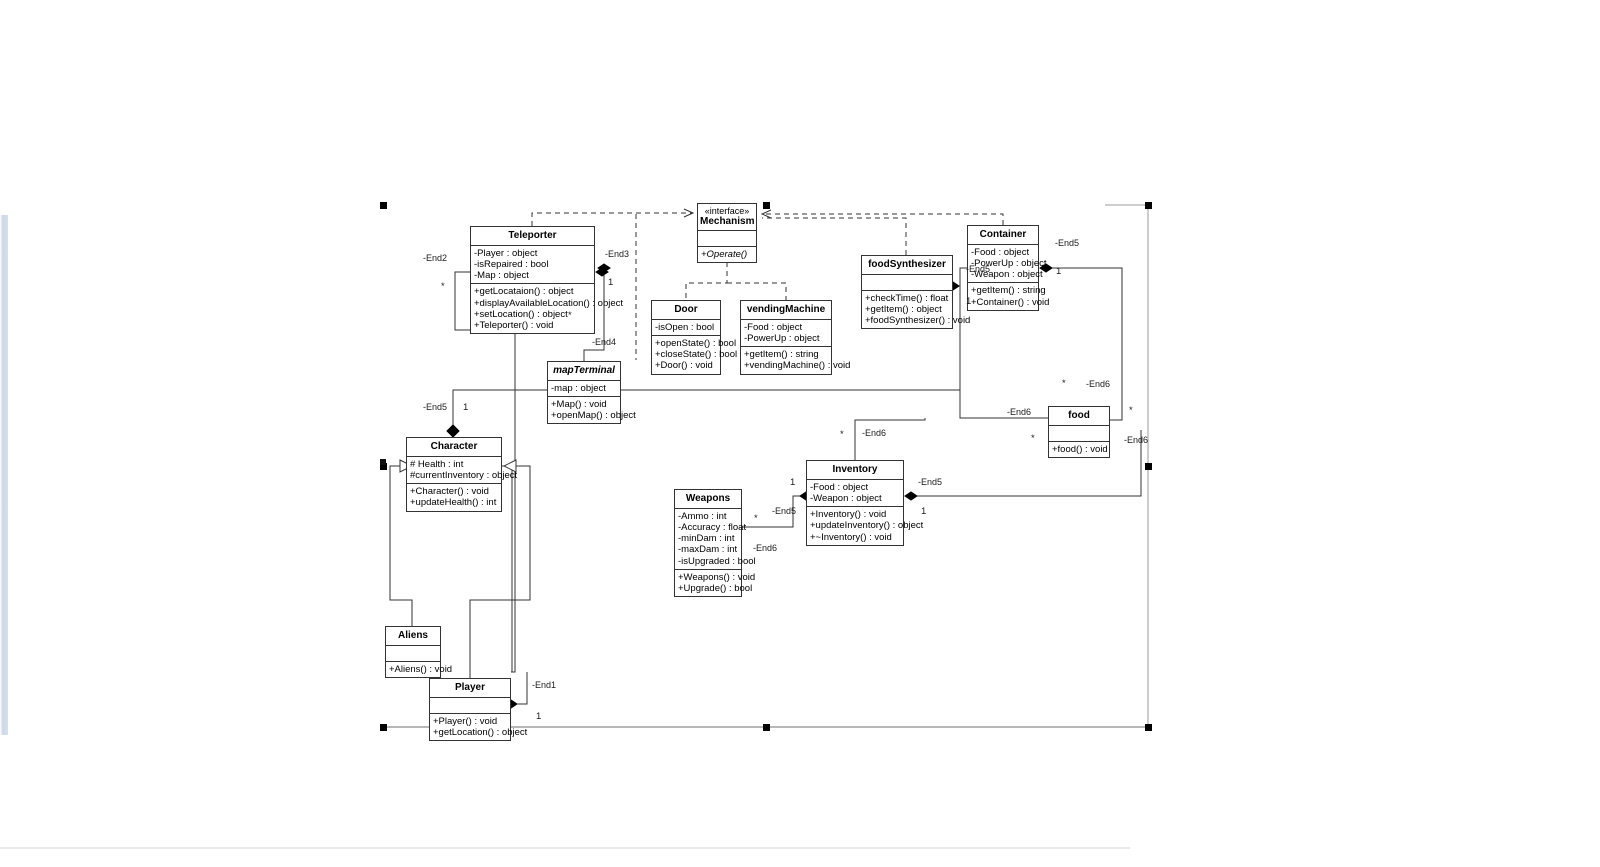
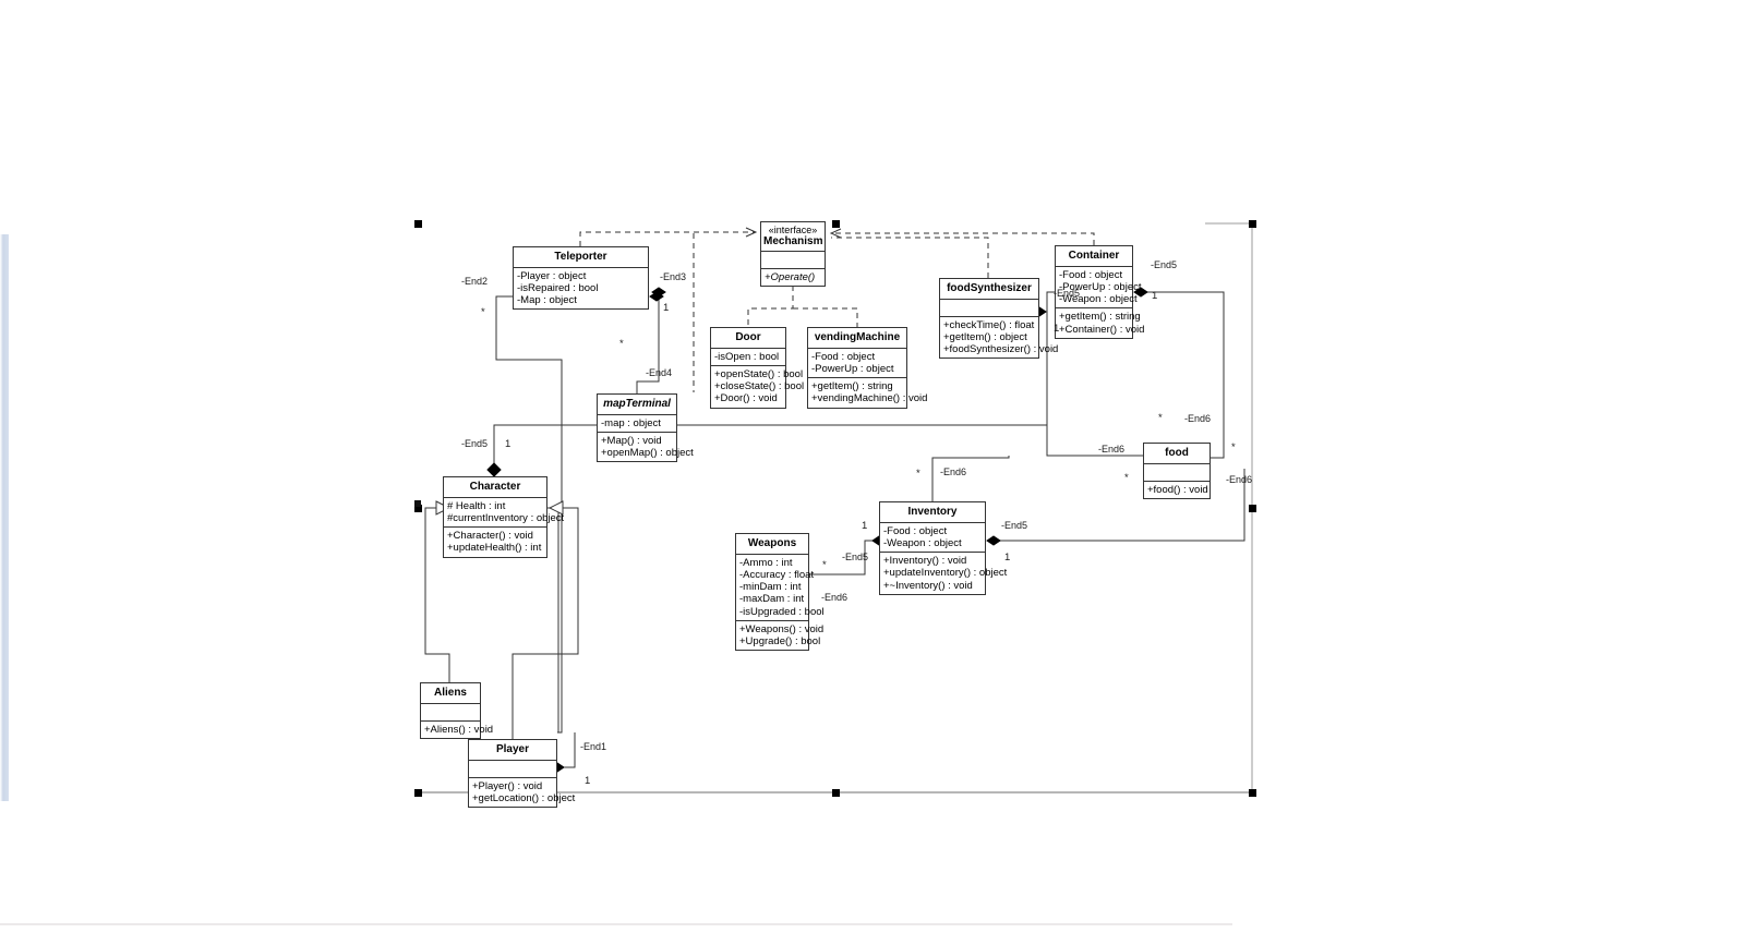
  «interface»
  Mechanism
  +Operate()
  Teleporter
  -Player : object
  -isRepaired : bool
  -Map : object
- +getLocataion() : object
- +displayAvailableLocation() : object
- +setLocation() : object
- +Teleporter() : void
  Door
  -isOpen : bool
  +openState() : bool
  +closeState() : bool
  +Door() : void
  vendingMachine
  -Food : object
  -PowerUp : object
  +getItem() : string
  +vendingMachine() : void
  foodSynthesizer
  +checkTime() : float
  +getItem() : object
  +foodSynthesizer() : void
  Container
  -Food : object
  -PowerUp : object
  -Weapon : object
  +getItem() : string
  +Container() : void
  mapTerminal
  -map : object
  +Map() : void
  +openMap() : object
  food
  +food() : void
  Character
  # Health : int
  #currentInventory : object
  +Character() : void
  +updateHealth() : int
  Inventory
  -Food : object
  -Weapon : object
  +Inventory() : void
  +updateInventory() : object
  +~Inventory() : void
  Weapons
  -Ammo : int
  -Accuracy : float
  -minDam : int
  -maxDam : int
  -isUpgraded : bool
  +Weapons() : void
  +Upgrade() : bool
  Aliens
  +Aliens() : void
  Player
  +Player() : void
  +getLocation() : object
  -End2
  -End3
  -End4
  -End5
  -End5
  -End6
  -End6
  -End6
  -End5
  -End6
  -End5
  -End5
  -End6
  -End1
  *
  1
  *
  1
  1
  *
  *
  *
  1
  *
  1
  1
  *
  1
